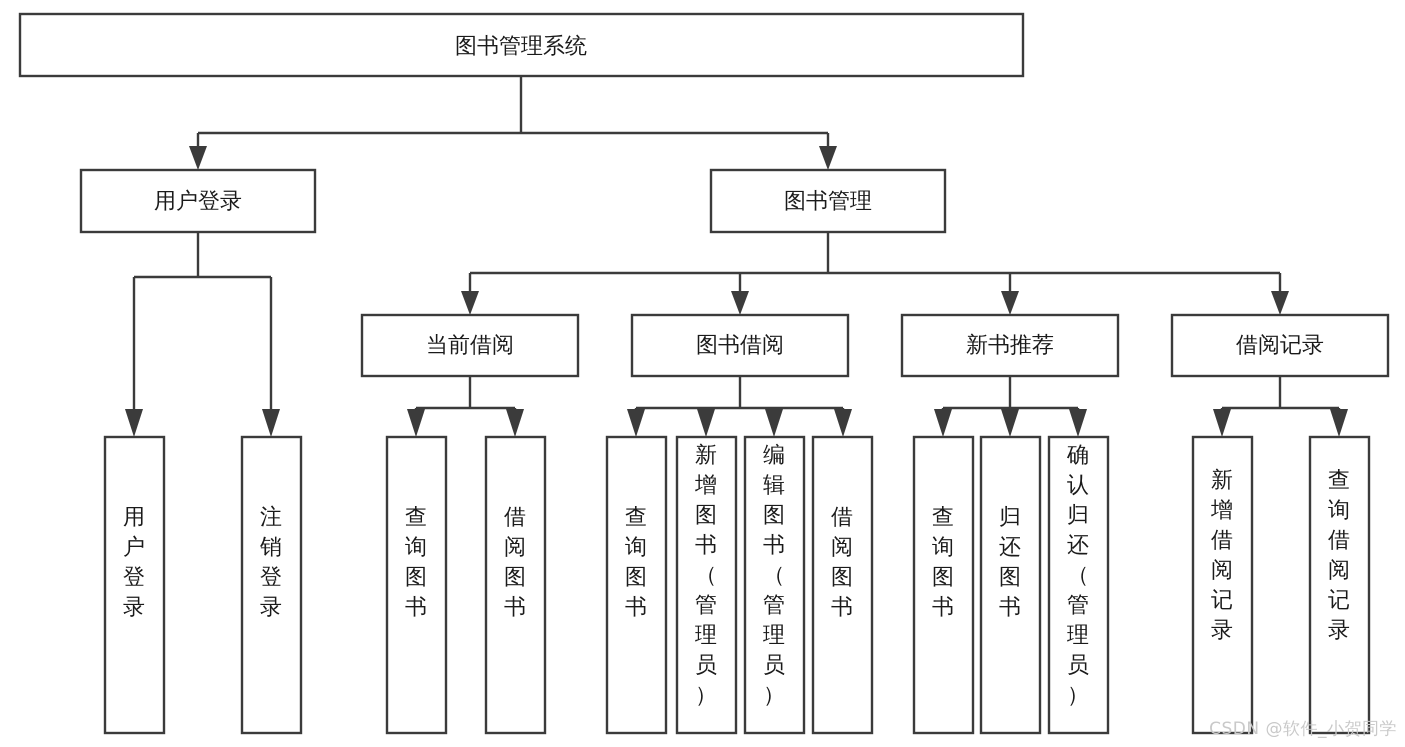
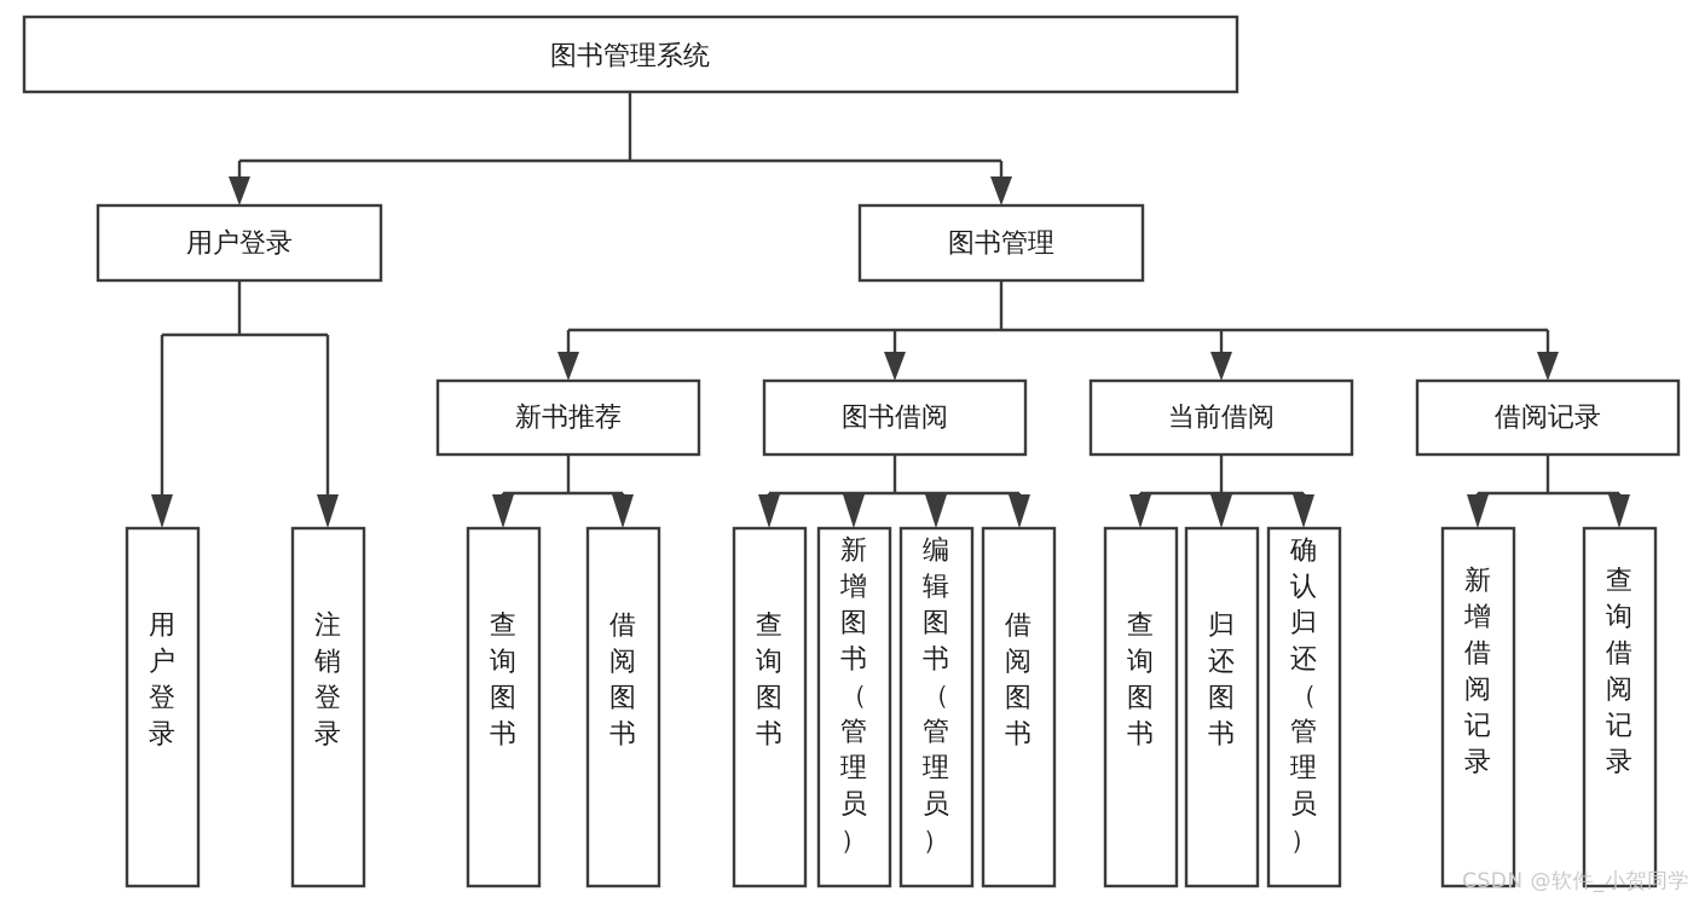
  图书管理系统
  用户登录
  图书管理
- 当前借阅
+ 新书推荐
  图书借阅
- 新书推荐
+ 当前借阅
  借阅记录
  用户登录
  注销登录
  查询图书
  借阅图书
  查询图书
  新增图书（管理员）
  编辑图书（管理员）
  借阅图书
  查询图书
  归还图书
  确认归还（管理员）
  新增借阅记录
  查询借阅记录
  CSDN @软件_小贺同学
